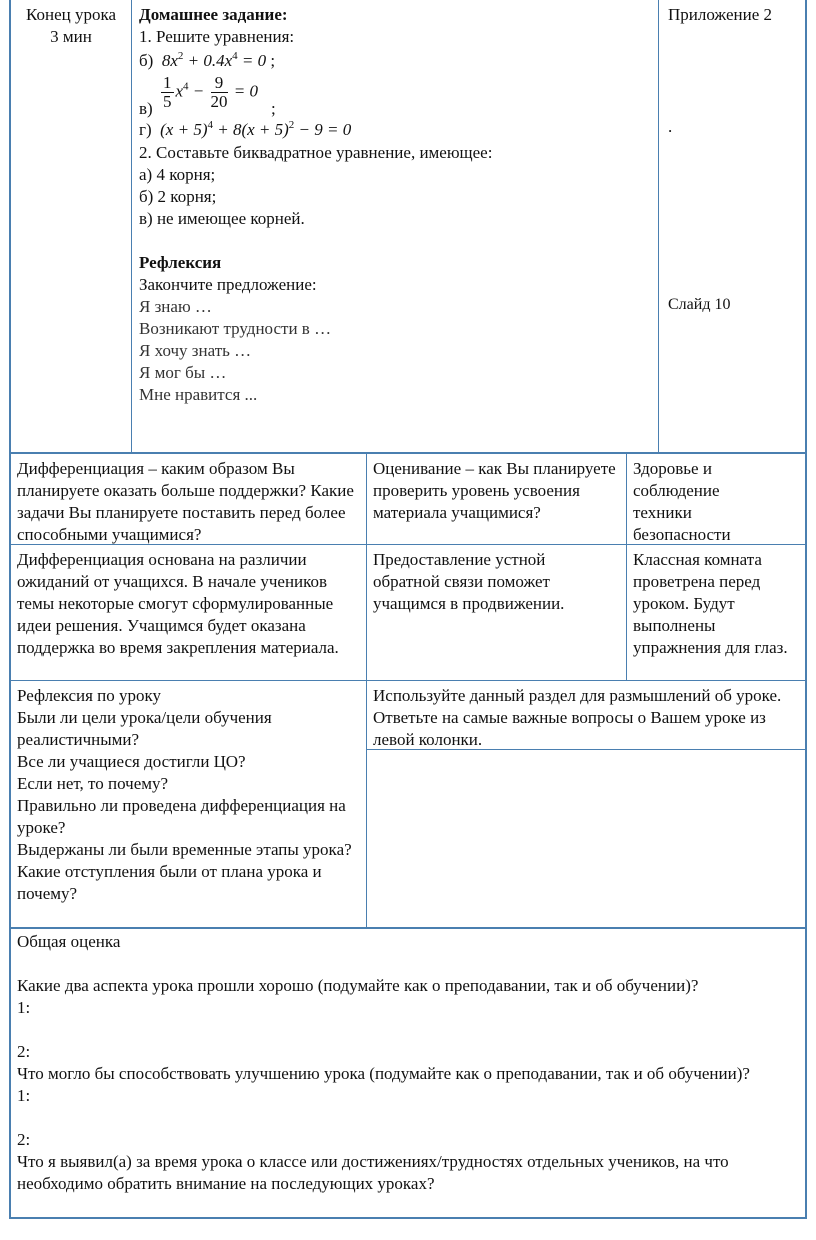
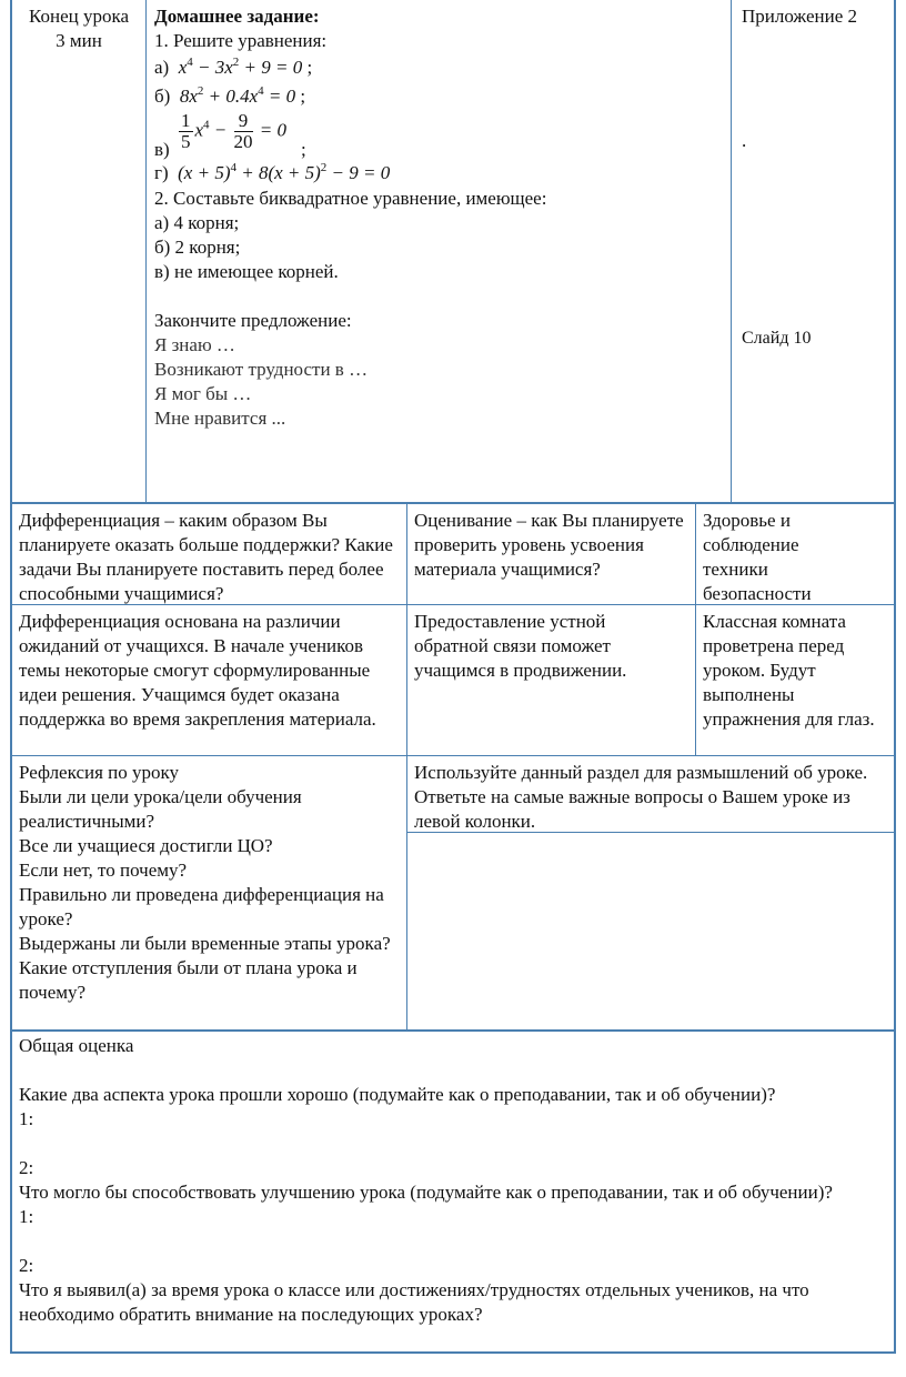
  Конец урока
  3 мин
  Домашнее задание:
  1. Решите уравнения:
+ а) x4 − 3x2 + 9 = 0 ;
  б) 8x2 + 0.4x4 = 0 ;
  в)
  1
  5
  x4 −
  9
  20
  = 0
  ;
  г) (x + 5)4 + 8(x + 5)2 − 9 = 0
  2. Составьте биквадратное уравнение, имеющее:
  а) 4 корня;
  б) 2 корня;
  в) не имеющее корней.
- Рефлексия
  Закончите предложение:
  Я знаю …
  Возникают трудности в …
- Я хочу знать …
  Я мог бы …
  Мне нравится ...
  Приложение 2
  .
  Слайд 10
  Дифференциация – каким образом Вы планируете оказать больше поддержки? Какие задачи Вы планируете поставить перед более способными учащимися?
  Оценивание – как Вы планируете проверить уровень усвоения материала учащимися?
  Здоровье и соблюдение техники безопасности
  Дифференциация основана на различии ожиданий от учащихся. В начале учеников темы некоторые смогут сформулированные идеи решения. Учащимся будет оказана поддержка во время закрепления материала.
  Предоставление устной обратной связи поможет учащимся в продвижении.
  Классная комната проветрена перед уроком. Будут выполнены упражнения для глаз.
  Рефлексия по уроку
  Были ли цели урока/цели обучения реалистичными?
  Все ли учащиеся достигли ЦО?
  Если нет, то почему?
  Правильно ли проведена дифференциация на уроке?
  Выдержаны ли были временные этапы урока?
  Какие отступления были от плана урока и почему?
  Используйте данный раздел для размышлений об уроке. Ответьте на самые важные вопросы о Вашем уроке из левой колонки.
  Общая оценка
  Какие два аспекта урока прошли хорошо (подумайте как о преподавании, так и об обучении)?
  1:
  2:
  Что могло бы способствовать улучшению урока (подумайте как о преподавании, так и об обучении)?
  1:
  2:
  Что я выявил(а) за время урока о классе или достижениях/трудностях отдельных учеников, на что необходимо обратить внимание на последующих уроках?
